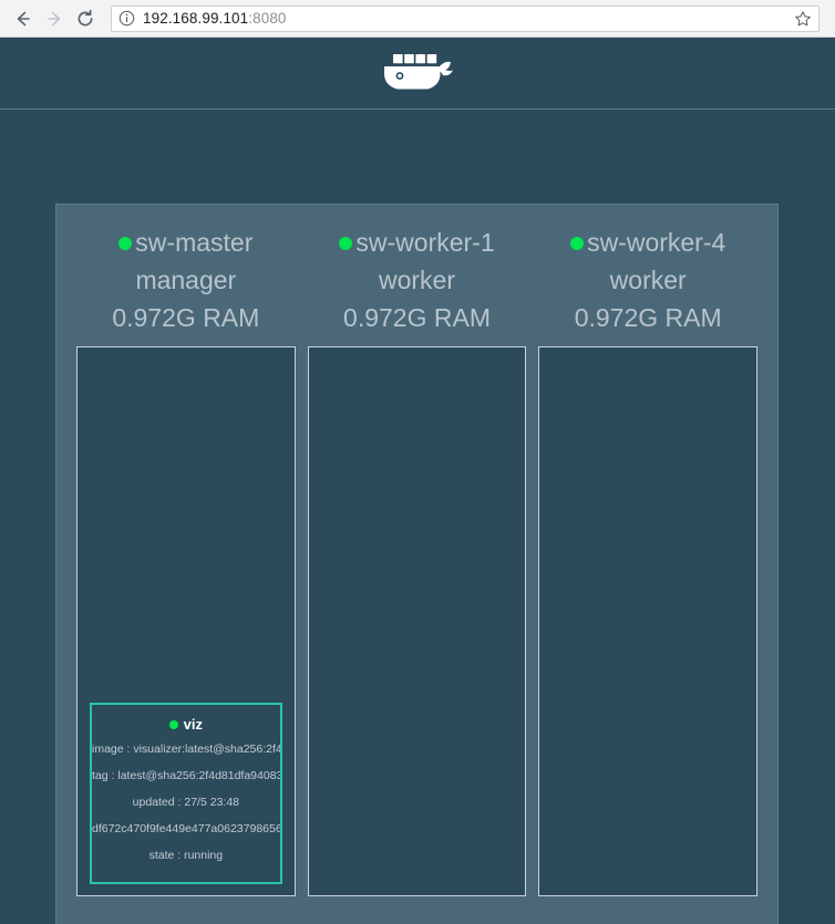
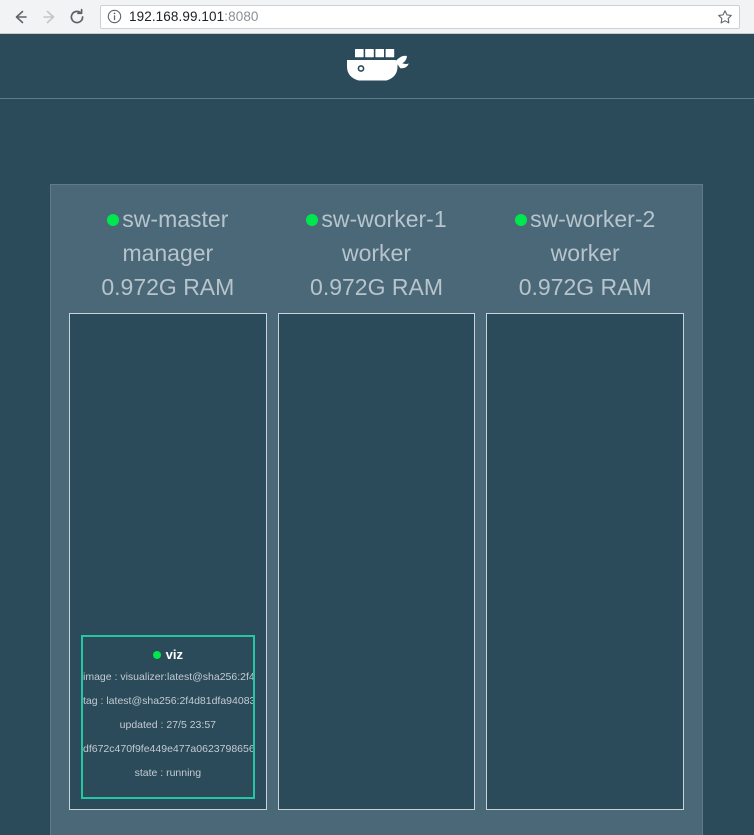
  192.168.99.101:8080
  sw-master
  manager
  0.972G RAM
  viz
  image : visualizer:latest@sha256:2f4
  tag : latest@sha256:2f4d81dfa94083
- updated : 27/5 23:48
+ updated : 27/5 23:57
  df672c470f9fe449e477a0623798656
  state : running
  sw-worker-1
  worker
  0.972G RAM
- sw-worker-4
+ sw-worker-2
  worker
  0.972G RAM
